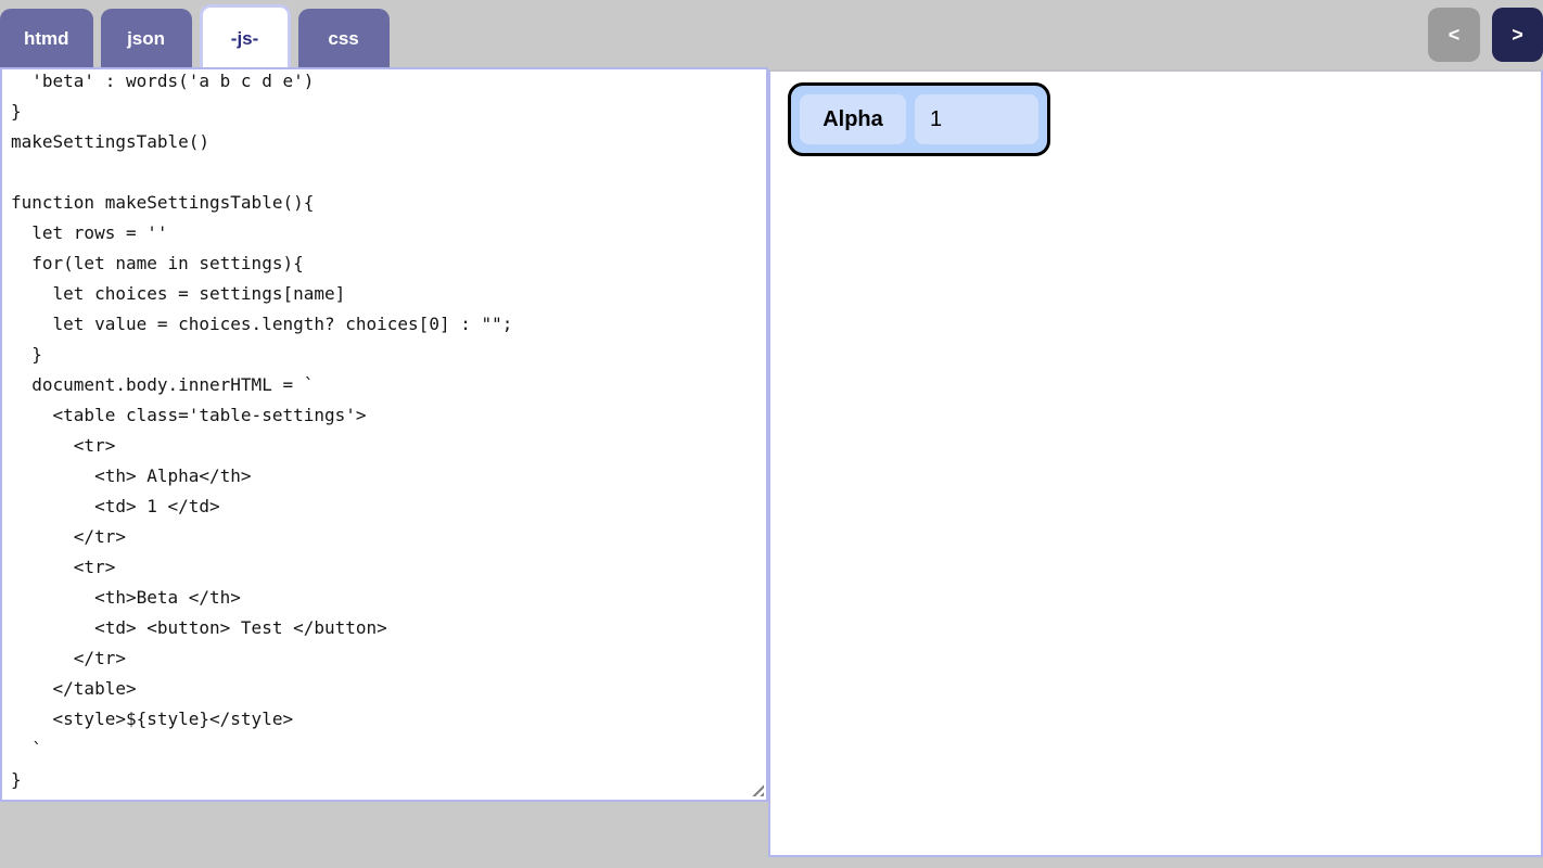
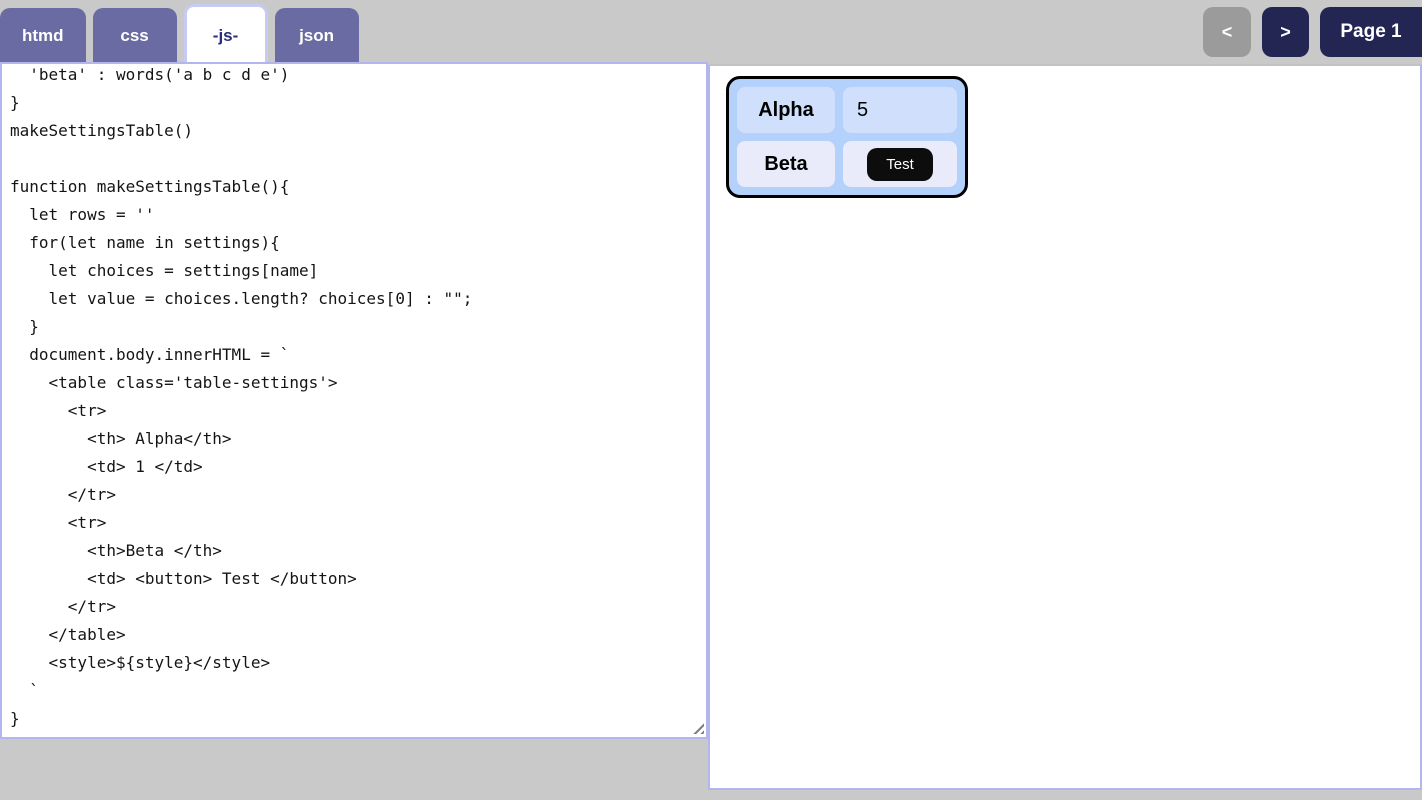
  htmd
- json
+ css
  -js-
- css
+ json
  <
  >
+ Page 1
  'beta' : words('a b c d e')
  }
  makeSettingsTable()
  function makeSettingsTable(){
  let rows = ''
  for(let name in settings){
  let choices = settings[name]
  let value = choices.length? choices[0] : "";
  }
  document.body.innerHTML = `
  <table class='table-settings'>
  <tr>
  <th> Alpha</th>
  <td> 1 </td>
  </tr>
  <tr>
  <th>Beta </th>
  <td> <button> Test </button>
  </tr>
  </table>
  <style>${style}</style>
  }
- Alpha	1
+ Alpha	5
+ Beta	Test
